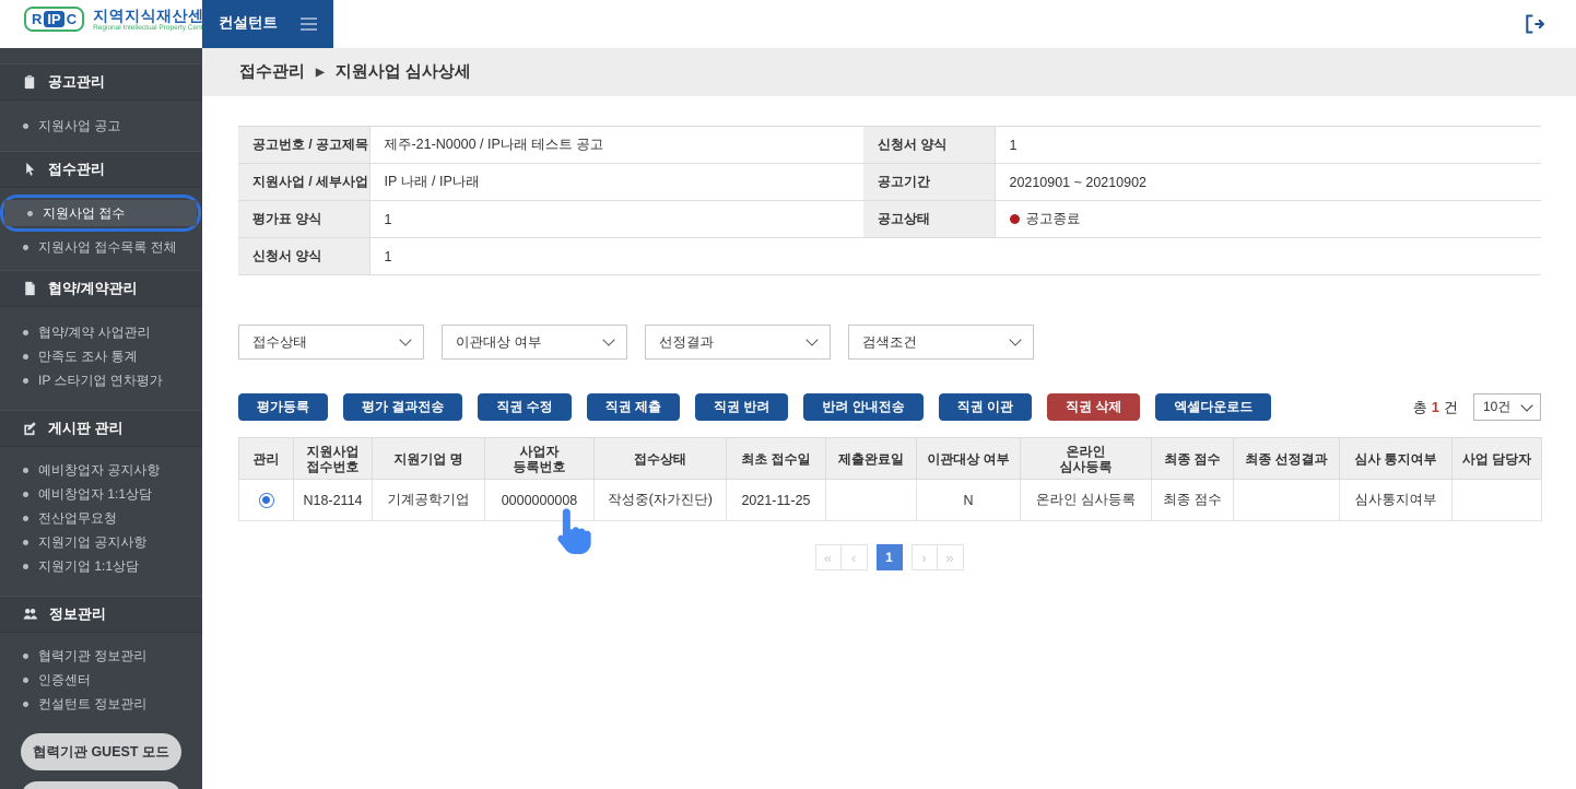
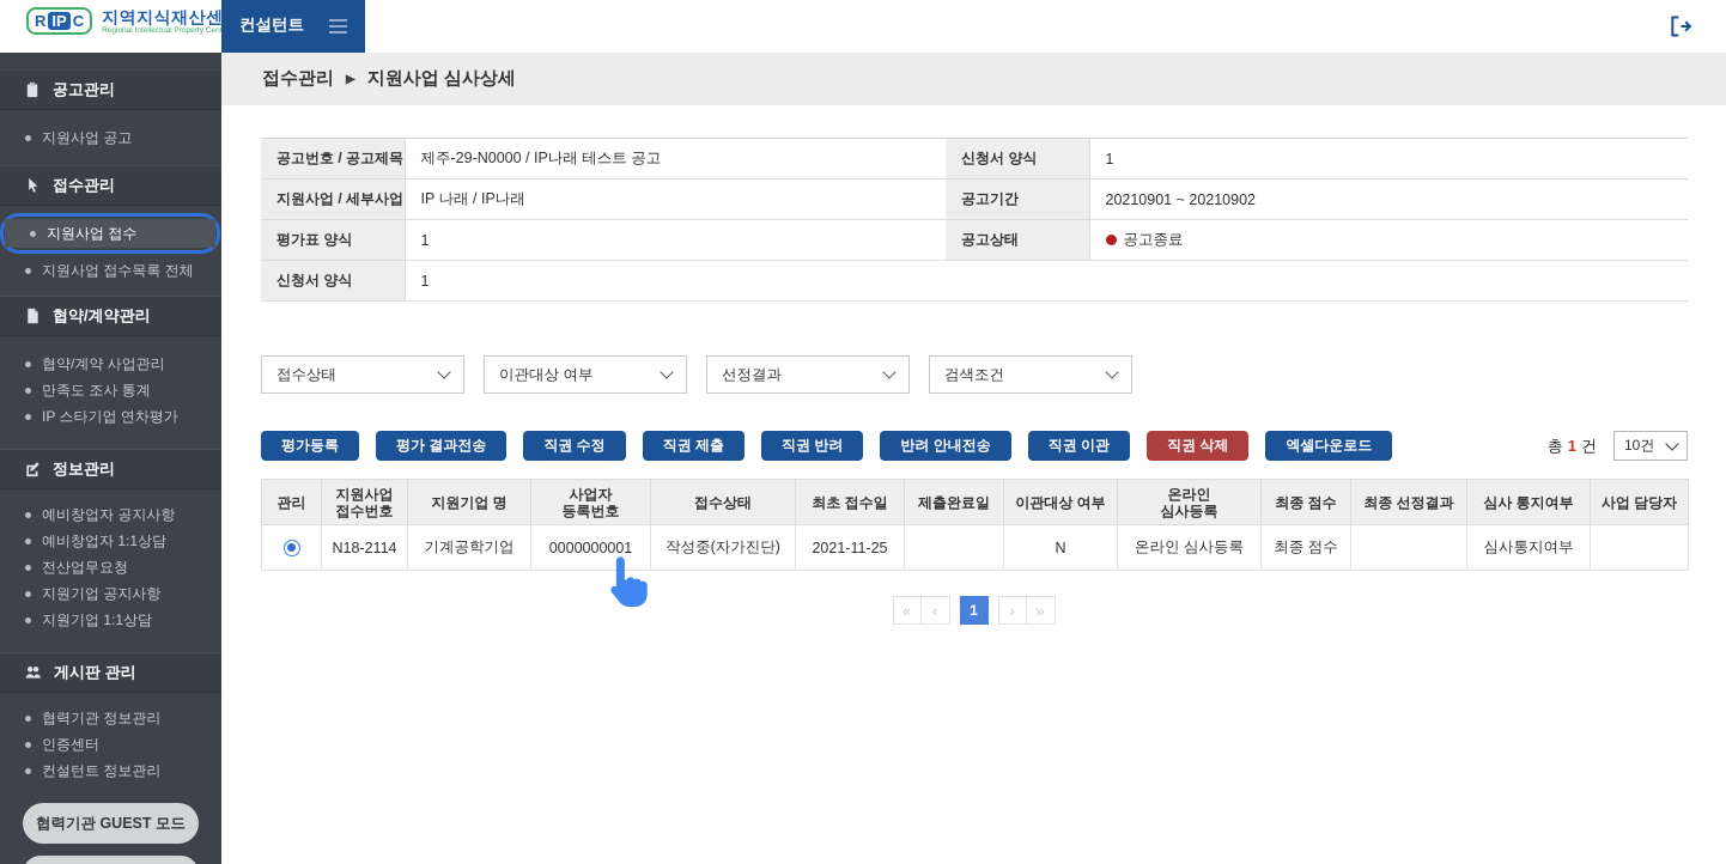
  R
  IP
  C
  지역지식재산센
  컨설턴트
  공고관리
  지원사업 공고
  접수관리
  지원사업 접수
  지원사업 접수목록 전체
  협약/계약관리
  협약/계약 사업관리
  만족도 조사 통계
  IP 스타기업 연차평가
- 게시판 관리
+ 정보관리
  예비창업자 공지사항
  예비창업자 1:1상담
  전산업무요청
  지원기업 공지사항
  지원기업 1:1상담
- 정보관리
+ 게시판 관리
  협력기관 정보관리
  인증센터
  컨설턴트 정보관리
  협력기관 GUEST 모드
  접수관리
  ▶
  지원사업 심사상세
- 공고번호 / 공고제목	제주-21-N0000 / IP나래 테스트 공고	신청서 양식	1
+ 공고번호 / 공고제목	제주-29-N0000 / IP나래 테스트 공고	신청서 양식	1
  지원사업 / 세부사업	IP 나래 / IP나래	공고기간	20210901 ~ 20210902
  평가표 양식	1	공고상태	공고종료
  신청서 양식	1
  접수상태
  이관대상 여부
  선정결과
  검색조건
  평가등록
  평가 결과전송
  직권 수정
  직권 제출
  직권 반려
  반려 안내전송
  직권 이관
  직권 삭제
  엑셀다운로드
  총
  1
  건
  10건
  관리	지원사업접수번호	지원기업 명	사업자등록번호	접수상태	최초 접수일	제출완료일	이관대상 여부	온라인심사등록	최종 점수	최종 선정결과	심사 통지여부	사업 담당자
- 	N18-2114	기계공학기업	0000000008	작성중(자가진단)	2021-11-25		N	온라인 심사등록	최종 점수		심사통지여부
+ 	N18-2114	기계공학기업	0000000001	작성중(자가진단)	2021-11-25		N	온라인 심사등록	최종 점수		심사통지여부
  «
  ‹
  1
  ›
  »
